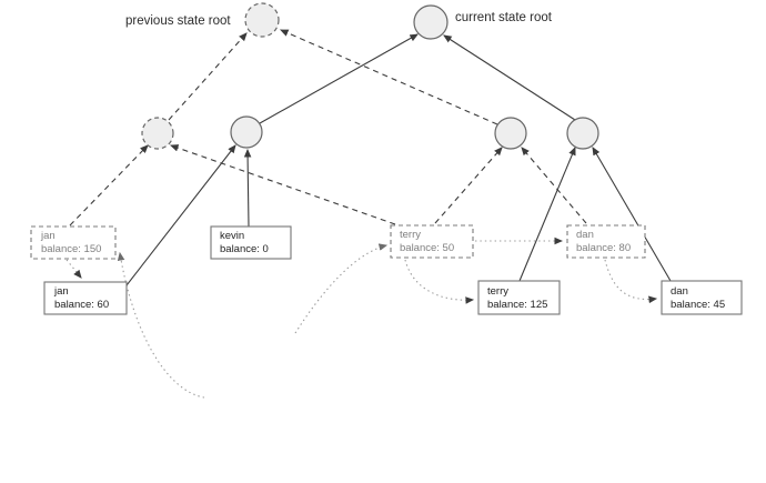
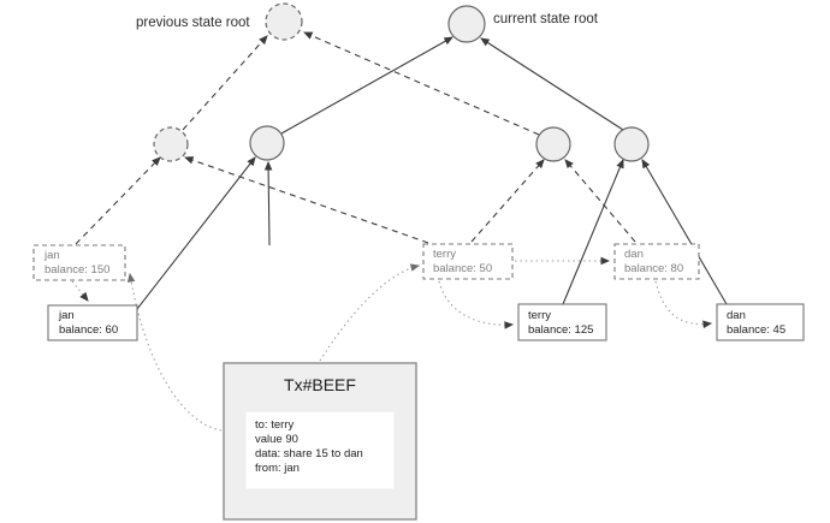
  previous state root
  current state root
  jan
  balance: 150
  jan
  balance: 60
- kevin
- balance: 0
  terry
  balance: 50
  terry
  balance: 125
  dan
  balance: 80
  dan
  balance: 45
+ Tx#BEEF
+ to: terry
+ value 90
+ data: share 15 to dan
+ from: jan
